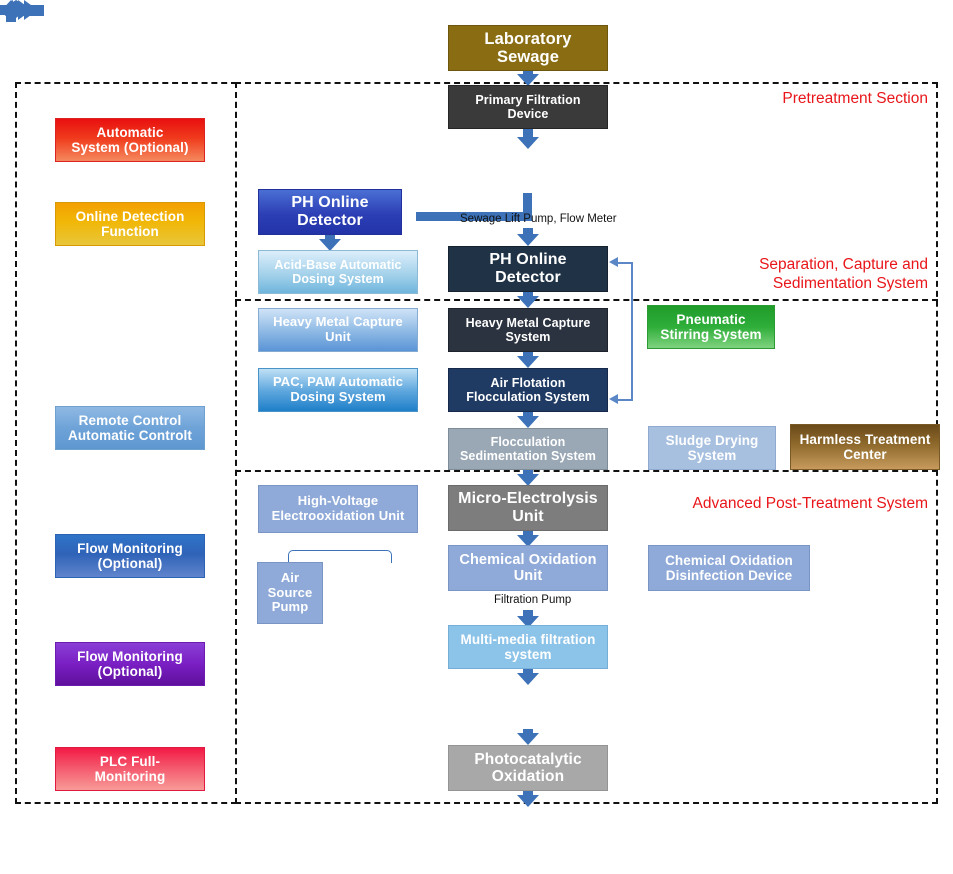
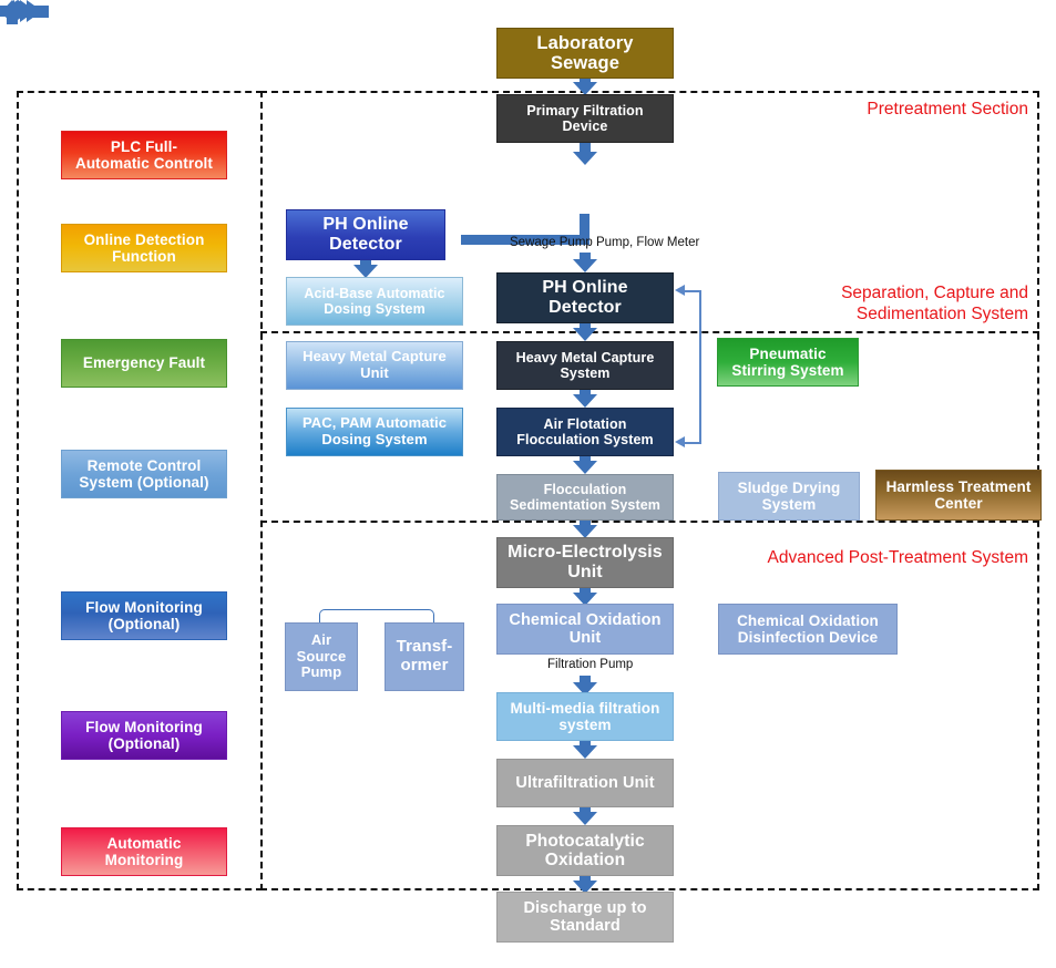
  Pretreatment Section
  Separation, Capture and
  Sedimentation System
  Advanced Post-Treatment System
- Automatic
+ PLC Full-
- System (Optional)
+ Automatic Controlt
  Online Detection
  Function
+ Emergency Fault
  Remote Control
- Automatic Controlt
+ System (Optional)
  Flow Monitoring
  (Optional)
  Flow Monitoring
  (Optional)
- PLC Full-
+ Automatic
  Monitoring
  Laboratory
  Sewage
  Primary Filtration
  Device
  PH Online
  Detector
- Sewage Lift Pump, Flow Meter
+ Sewage Pump Pump, Flow Meter
  Acid-Base Automatic
  Dosing System
  PH Online
  Detector
  Heavy Metal Capture
  Unit
  Heavy Metal Capture
  System
  Pneumatic
  Stirring System
  PAC, PAM Automatic
  Dosing System
  Air Flotation
  Flocculation System
  Flocculation
  Sedimentation System
  Sludge Drying
  System
  Harmless Treatment
  Center
- High-Voltage
- Electrooxidation Unit
  Micro-Electrolysis
  Unit
  Air
  Source
  Pump
+ Transf-
+ ormer
  Chemical Oxidation
  Unit
  Chemical Oxidation
  Disinfection Device
  Filtration Pump
  Multi-media filtration
  system
+ Ultrafiltration Unit
  Photocatalytic
  Oxidation
+ Discharge up to
+ Standard
